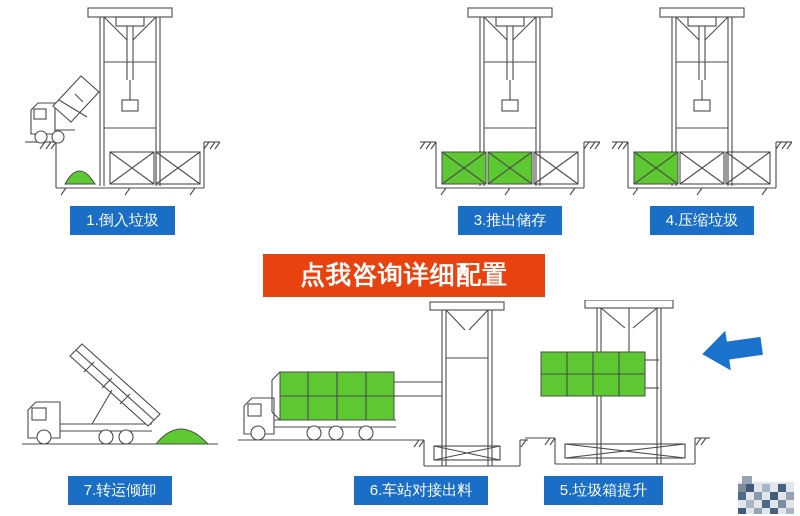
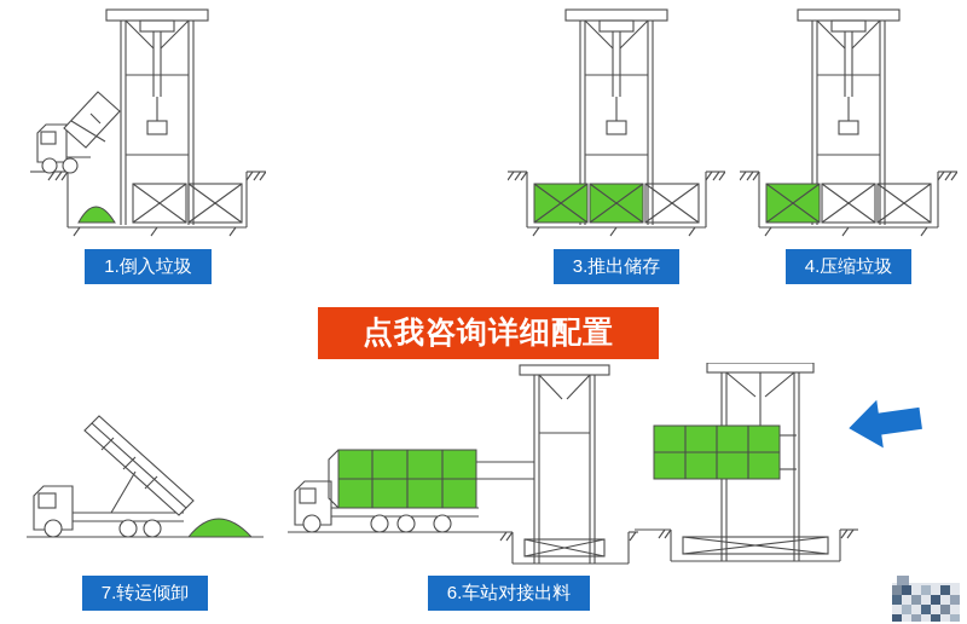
  1.倒入垃圾
  3.推出储存
  4.压缩垃圾
  点我咨询详细配置
  7.转运倾卸
  6.车站对接出料
- 5.垃圾箱提升
